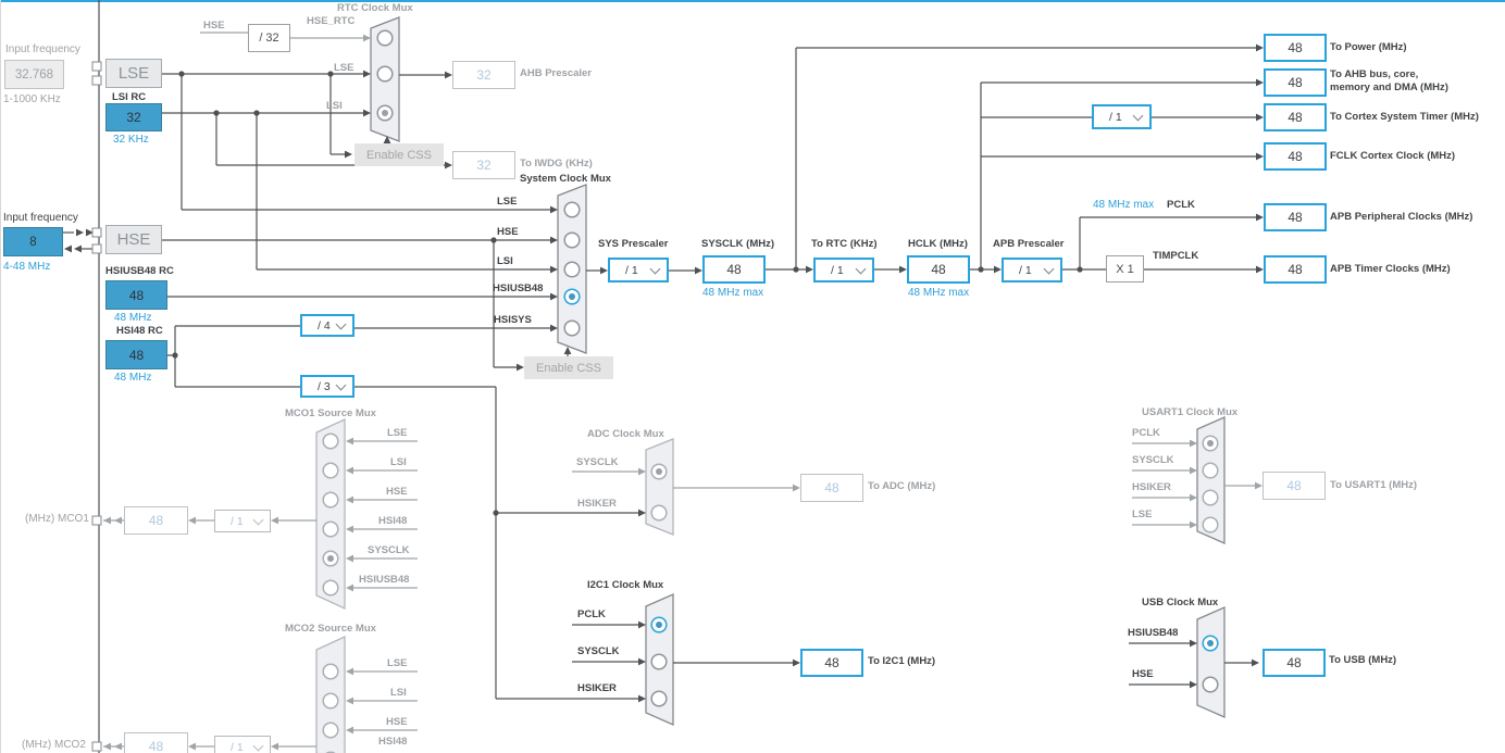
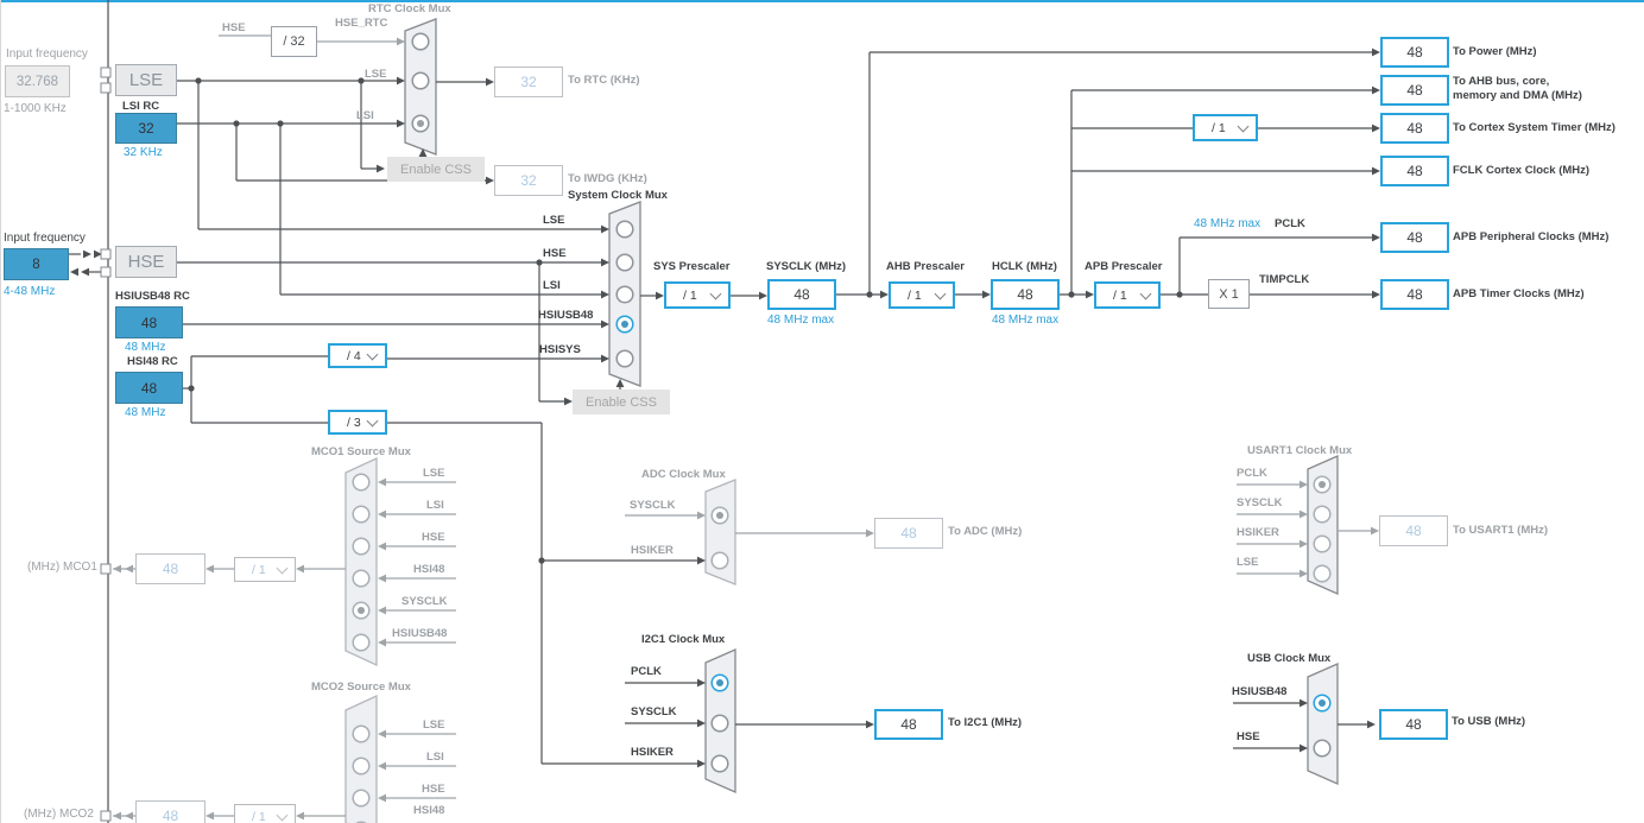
  32.768
  LSE
  32
  8
  HSE
  48
  48
  / 32
  / 4
  / 3
  / 1
  48
  / 1
  48
  / 1
  X 1
  / 1
  48
  48
  48
  48
  48
  48
  32
  32
  / 1
  48
  / 1
  48
  48
  48
  48
  48
  Enable CSS
  Enable CSS
  Input frequency
  1-1000 KHz
  LSI RC
  32 KHz
  Input frequency
  4-48 MHz
  HSIUSB48 RC
  48 MHz
  HSI48 RC
  48 MHz
  RTC Clock Mux
  HSE
  HSE_RTC
  LSE
  LSI
- AHB Prescaler
+ To RTC (KHz)
  To IWDG (KHz)
  System Clock Mux
  LSE
  HSE
  LSI
  HSIUSB48
  HSISYS
  SYS Prescaler
  SYSCLK (MHz)
  48 MHz max
- To RTC (KHz)
+ AHB Prescaler
  HCLK (MHz)
  48 MHz max
  APB Prescaler
  48 MHz max
  PCLK
  TIMPCLK
  To Power (MHz)
  To AHB bus, core,
  memory and DMA (MHz)
  To Cortex System Timer (MHz)
  FCLK Cortex Clock (MHz)
  APB Peripheral Clocks (MHz)
  APB Timer Clocks (MHz)
  MCO1 Source Mux
  LSE
  LSI
  HSE
  HSI48
  SYSCLK
  HSIUSB48
  (MHz) MCO1
  MCO2 Source Mux
  LSE
  LSI
  HSE
  HSI48
  (MHz) MCO2
  ADC Clock Mux
  SYSCLK
  HSIKER
  To ADC (MHz)
  I2C1 Clock Mux
  PCLK
  SYSCLK
  HSIKER
  To I2C1 (MHz)
  USART1 Clock Mux
  PCLK
  SYSCLK
  HSIKER
  LSE
  To USART1 (MHz)
  USB Clock Mux
  HSIUSB48
  HSE
  To USB (MHz)
